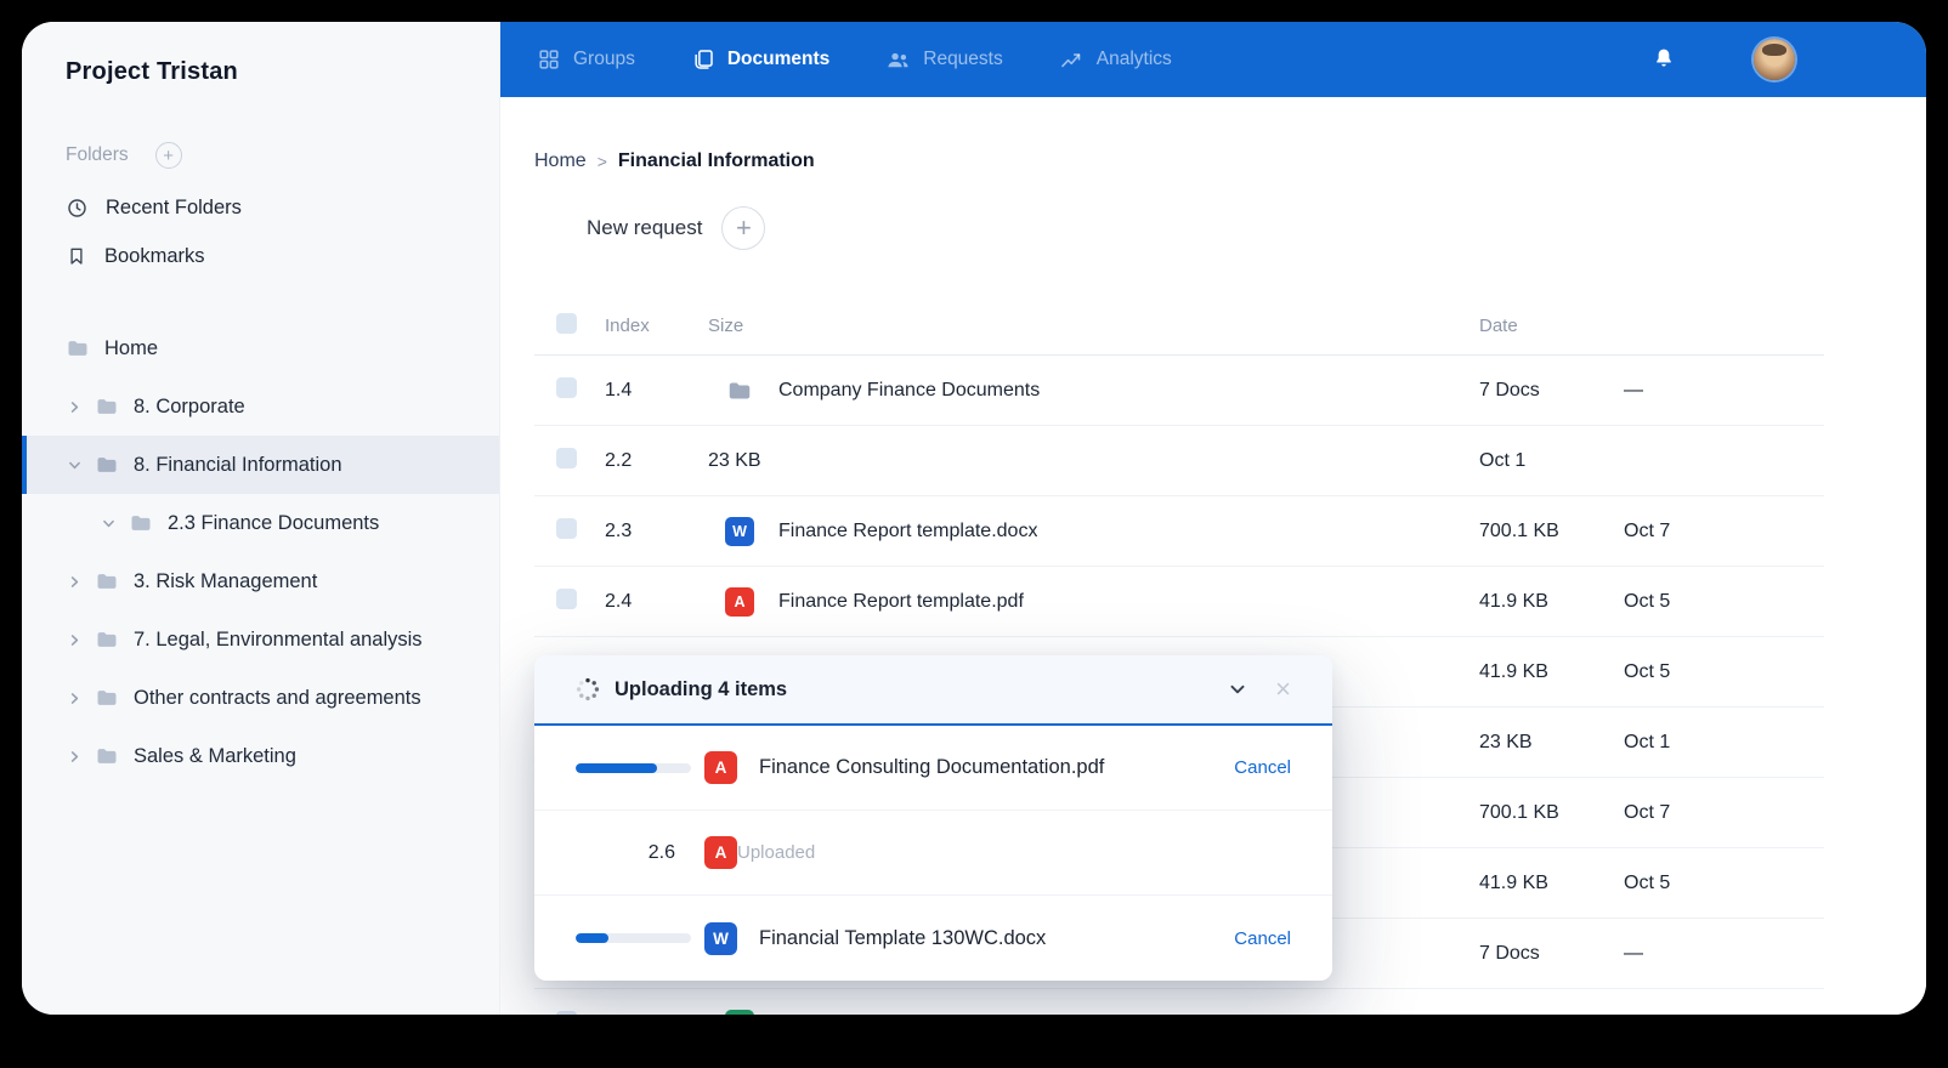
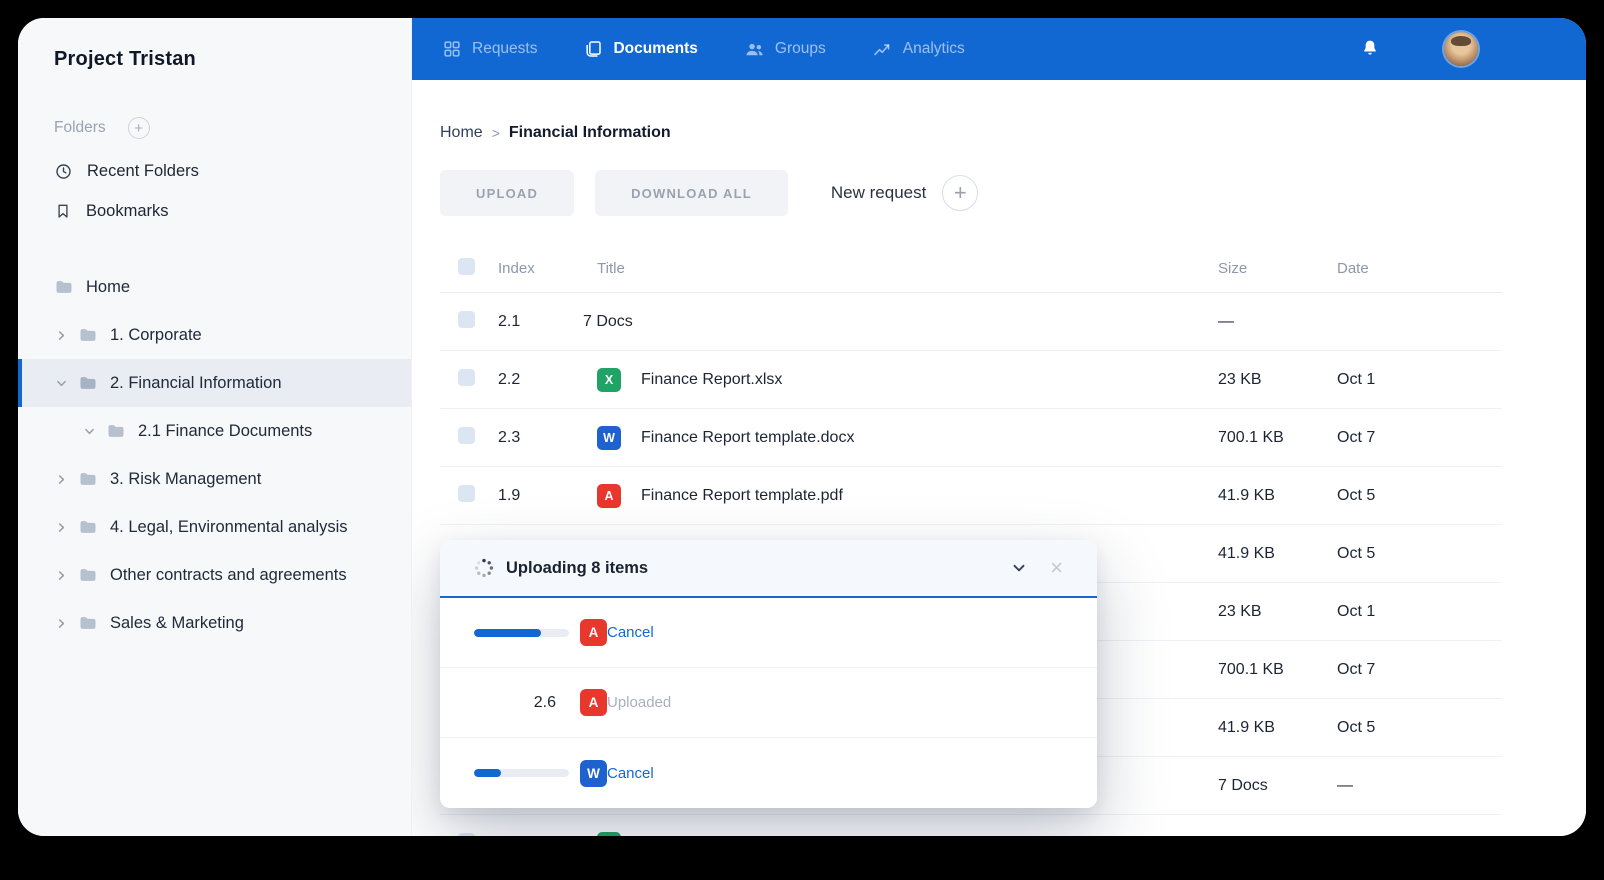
  Project Tristan
  Folders
  +
  Recent Folders
  Bookmarks
  Home
- 8. Corporate
+ 1. Corporate
- 8. Financial Information
+ 2. Financial Information
- 2.3 Finance Documents
+ 2.1 Finance Documents
  3. Risk Management
- 7. Legal, Environmental analysis
+ 4. Legal, Environmental analysis
  Other contracts and agreements
  Sales & Marketing
- Groups
+ Requests
  Documents
- Requests
+ Groups
  Analytics
  Home
  >
  Financial Information
+ UPLOAD
+ DOWNLOAD ALL
  New request
  +
  Index
+ Title
  Size
  Date
- 1.4
+ 2.1
- Company Finance Documents
  7 Docs
  —
  2.2
+ X
+ Finance Report.xlsx
  23 KB
  Oct 1
  2.3
  W
  Finance Report template.docx
  700.1 KB
  Oct 7
- 2.4
+ 1.9
  A
  Finance Report template.pdf
  41.9 KB
  Oct 5
  41.9 KB
  Oct 5
  23 KB
  Oct 1
  700.1 KB
  Oct 7
  41.9 KB
  Oct 5
  7 Docs
  —
- Uploading 4 items
+ Uploading 8 items
  ×
  A
- Finance Consulting Documentation.pdf
  Cancel
  2.6
  A
  Uploaded
  W
- Financial Template 130WC.docx
  Cancel
